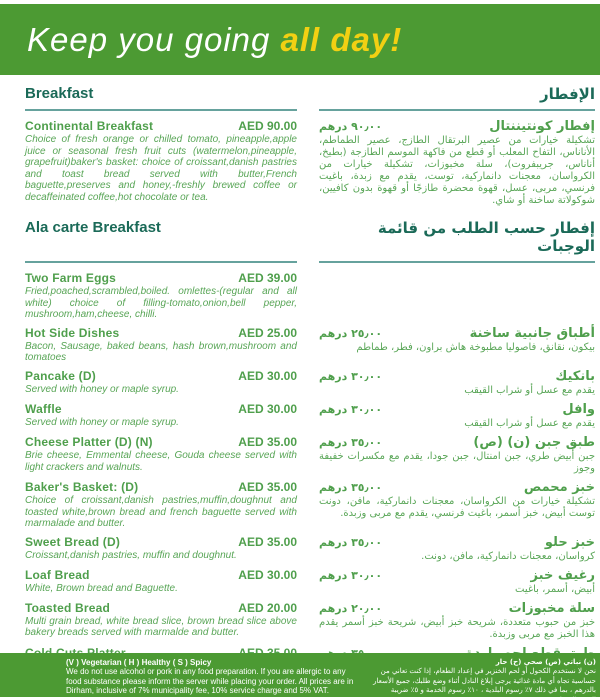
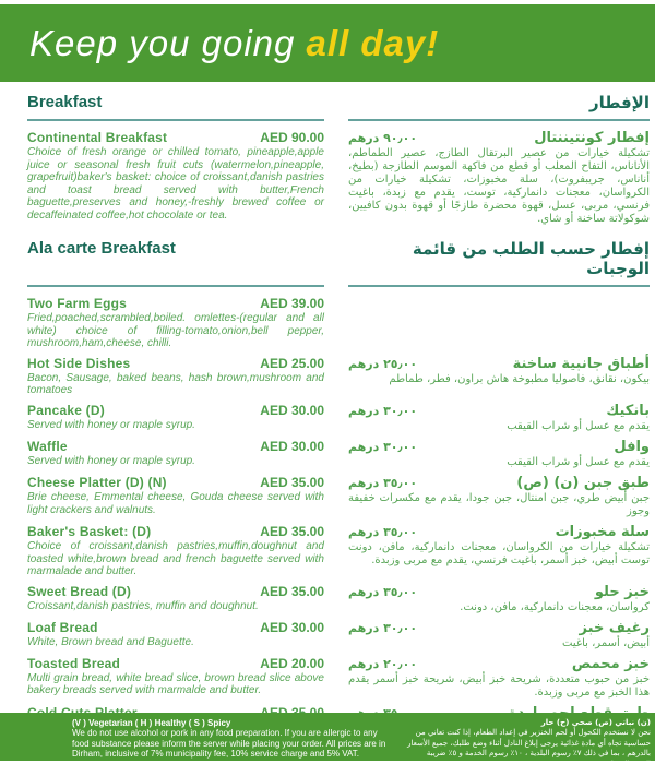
  Keep you going all day!
  Breakfast
  الإفطار
  Continental Breakfast
  AED 90.00
  Choice of fresh orange or chilled tomato, pineapple,apple juice or seasonal fresh fruit cuts (watermelon,pineapple, grapefruit)baker's basket: choice of croissant,danish pastries and toast bread served with butter,French baguette,preserves and honey,-freshly brewed coffee or decaffeinated coffee,hot chocolate or tea.
  إفطار كونتيننتال
  ٩٠٫٠٠ درهم
  تشكيلة خيارات من عصير البرتقال الطازج، عصير الطماطم، الأناناس، التفاح المعلب أو قطع من فاكهة الموسم الطازجة (بطيخ، أناناس، جريبفروت)، سلة مخبوزات، تشكيلة خيارات من الكرواسان، معجنات دانماركية، توست، يقدم مع زبدة، باغيت فرنسي، مربى، عسل، قهوة محضرة طازجًا أو قهوة بدون كافيين، شوكولاتة ساخنة أو شاي.
  Ala carte Breakfast
  إفطار حسب الطلب من قائمة الوجبات
  Two Farm Eggs
  AED 39.00
  Fried,poached,scrambled,boiled. omlettes-(regular and all white) choice of filling-tomato,onion,bell pepper, mushroom,ham,cheese, chilli.
  Hot Side Dishes
  AED 25.00
  Bacon, Sausage, baked beans, hash brown,mushroom and tomatoes
  أطباق جانبية ساخنة
  ٢٥٫٠٠ درهم
  بيكون، نقانق، فاصوليا مطبوخة هاش براون، فطر، طماطم
  Pancake (D)
  AED 30.00
  Served with honey or maple syrup.
  بانكيك
  ٣٠٫٠٠ درهم
  يقدم مع عسل أو شراب القيقب
  Waffle
  AED 30.00
  Served with honey or maple syrup.
  وافل
  ٣٠٫٠٠ درهم
  يقدم مع عسل أو شراب القيقب
  Cheese Platter (D) (N)
  AED 35.00
  Brie cheese, Emmental cheese, Gouda cheese served with light crackers and walnuts.
  طبق جبن (ن) (ص)
  ٣٥٫٠٠ درهم
  جبن أبيض طري، جبن امنتال، جبن جودا، يقدم مع مكسرات خفيفة وجوز
  Baker's Basket: (D)
  AED 35.00
  Choice of croissant,danish pastries,muffin,doughnut and toasted white,brown bread and french baguette served with marmalade and butter.
- خبز محمص
+ سلة مخبوزات
  ٣٥٫٠٠ درهم
  تشكيلة خيارات من الكرواسان، معجنات دانماركية، مافن، دونت توست أبيض، خبز أسمر، باغيت فرنسي، يقدم مع مربى وزبدة.
  Sweet Bread (D)
  AED 35.00
  Croissant,danish pastries, muffin and doughnut.
  خبز حلو
  ٣٥٫٠٠ درهم
  كرواسان، معجنات دانماركية، مافن، دونت.
  Loaf Bread
  AED 30.00
  White, Brown bread and Baguette.
  رغيف خبز
  ٣٠٫٠٠ درهم
  أبيض، أسمر، باغيت
  Toasted Bread
  AED 20.00
  Multi grain bread, white bread slice, brown bread slice above bakery breads served with marmalde and butter.
- سلة مخبوزات
+ خبز محمص
  ٢٠٫٠٠ درهم
  خبز من حبوب متعددة، شريحة خبز أبيض، شريحة خبز أسمر يقدم هذا الخبز مع مربى وزبدة.
  (V ) Vegetarian ( H ) Healthy ( S ) Spicy
  We do not use alcohol or pork in any food preparation. If you are allergic to any food substance please inform the server while placing your order. All prices are in Dirham, inclusive of 7% municipality fee, 10% service charge and 5% VAT.
  (ن) نباتي (ص) صحي (ح) حار
  نحن لا نستخدم الكحول أو لحم الخنزير في إعداد الطعام، إذا كنت تعاني من حساسية تجاه أي مادة غذائية يرجى إبلاغ النادل أثناء وضع طلبك، جميع الأسعار بالدرهم ، بما في ذلك ٧٪ رسوم البلدية ، ١٠٪ رسوم الخدمة و ٥٪ ضريبة
